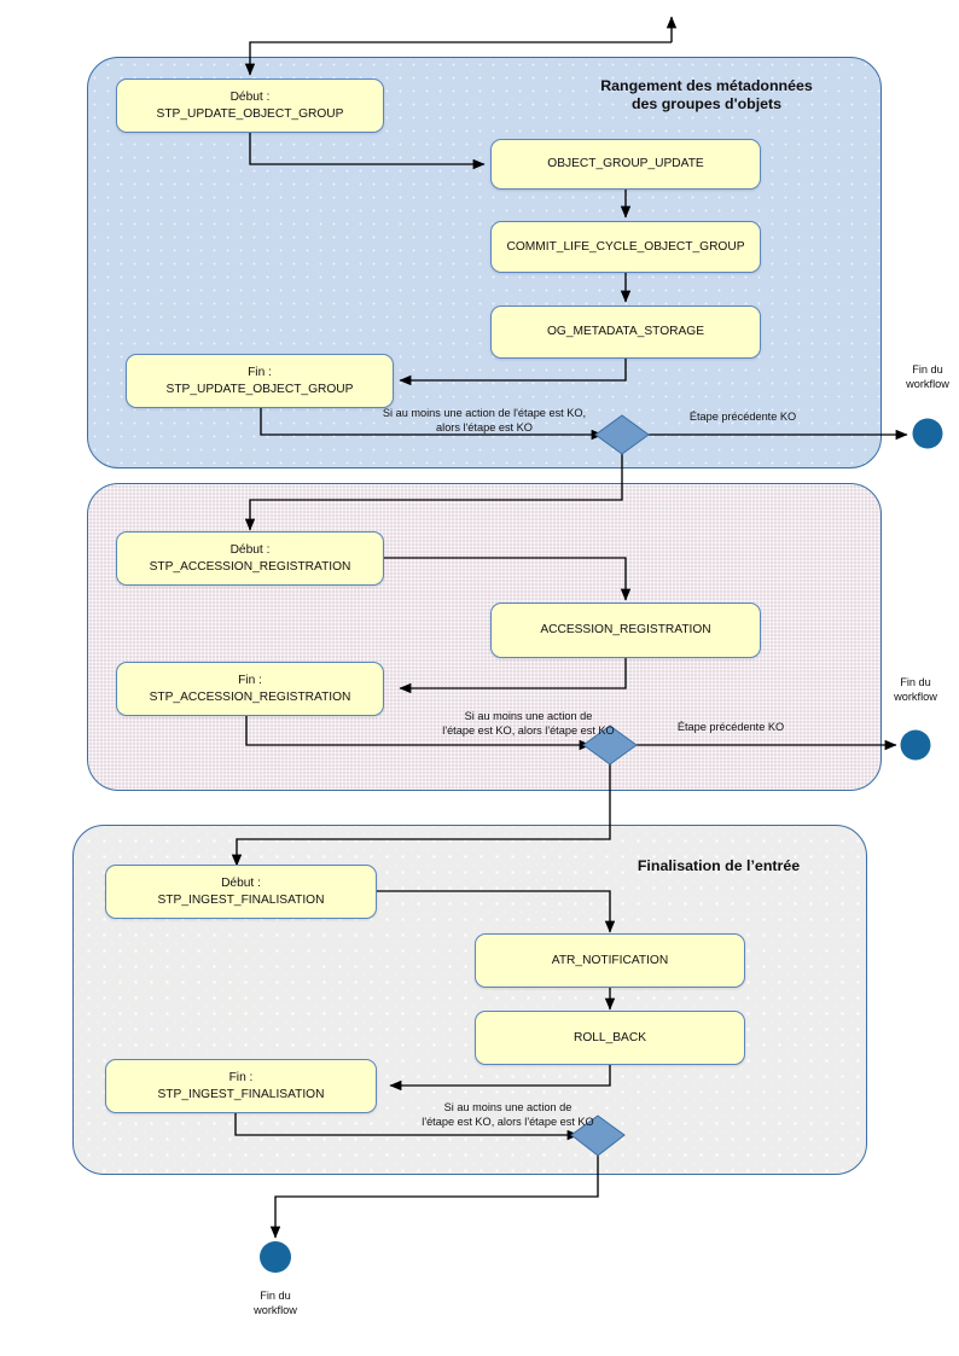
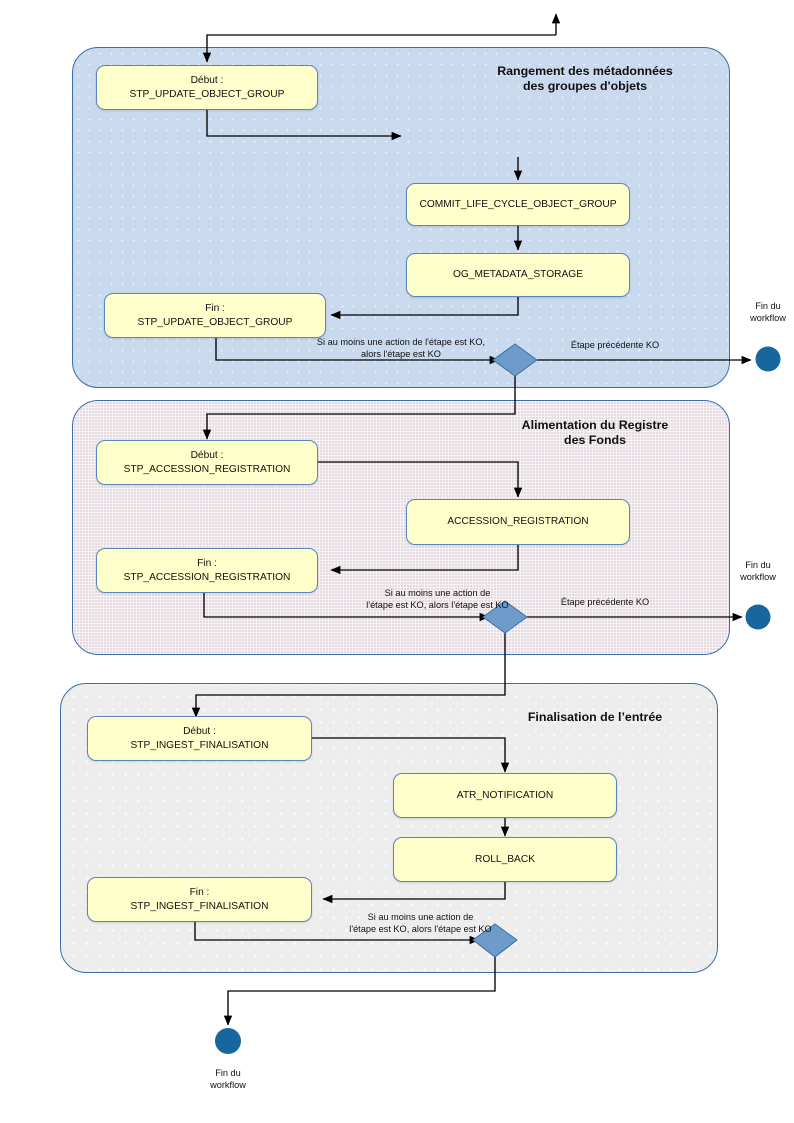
  Rangement des métadonnées
  des groupes d'objets
+ Alimentation du Registre
+ des Fonds
  Finalisation de l’entrée
  Début :
  STP_UPDATE_OBJECT_GROUP
- OBJECT_GROUP_UPDATE
  COMMIT_LIFE_CYCLE_OBJECT_GROUP
  OG_METADATA_STORAGE
  Fin :
  STP_UPDATE_OBJECT_GROUP
  Si au moins une action de l'étape est KO,
  alors l'étape est KO
  Étape précédente KO
  Fin du
  workflow
  Début :
  STP_ACCESSION_REGISTRATION
  ACCESSION_REGISTRATION
  Fin :
  STP_ACCESSION_REGISTRATION
  Si au moins une action de
  l'étape est KO, alors l'étape est KO
  Étape précédente KO
  Fin du
  workflow
  Début :
  STP_INGEST_FINALISATION
  ATR_NOTIFICATION
  ROLL_BACK
  Fin :
  STP_INGEST_FINALISATION
  Si au moins une action de
  l'étape est KO, alors l'étape est KO
  Fin du
  workflow
